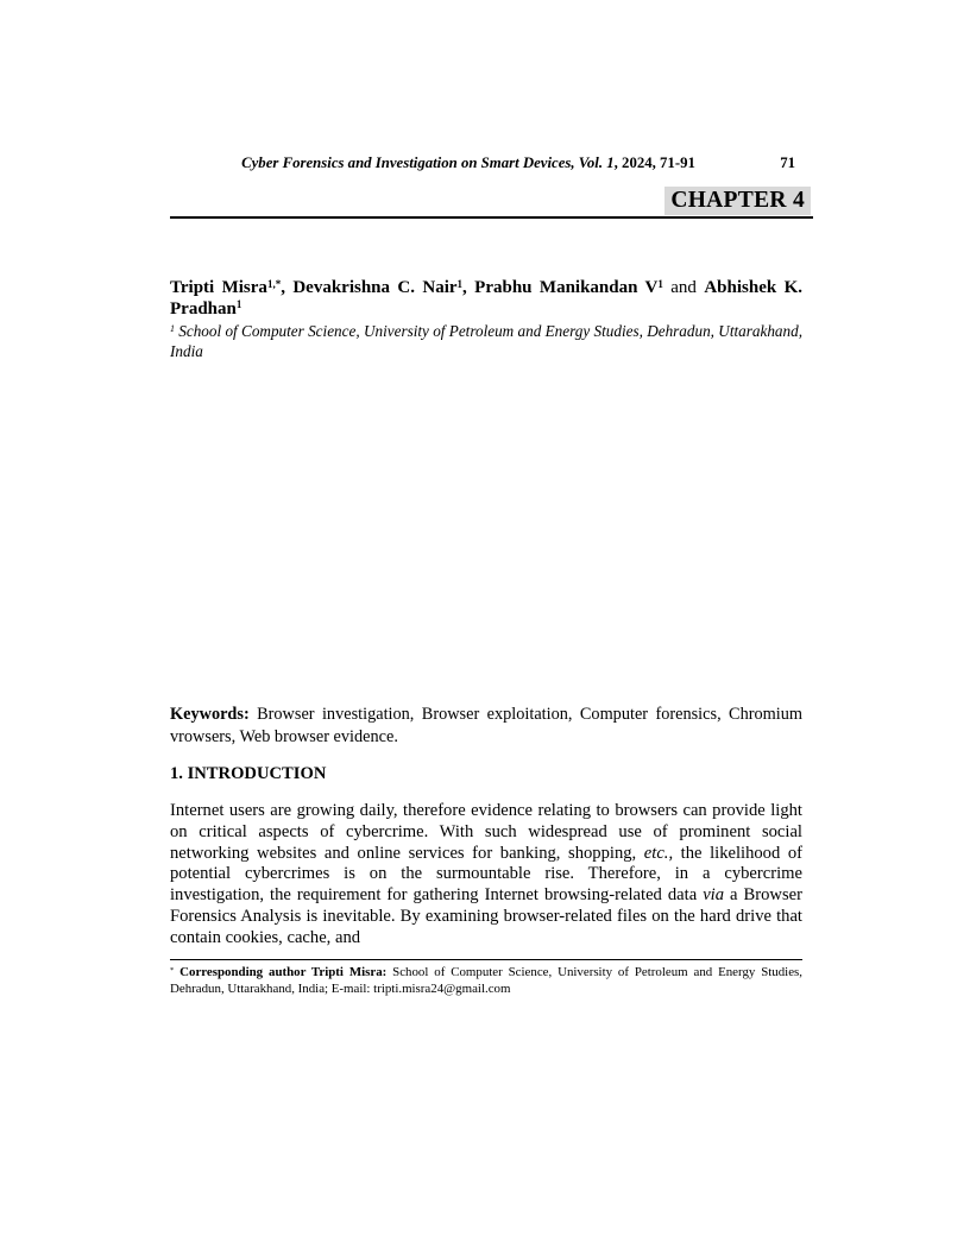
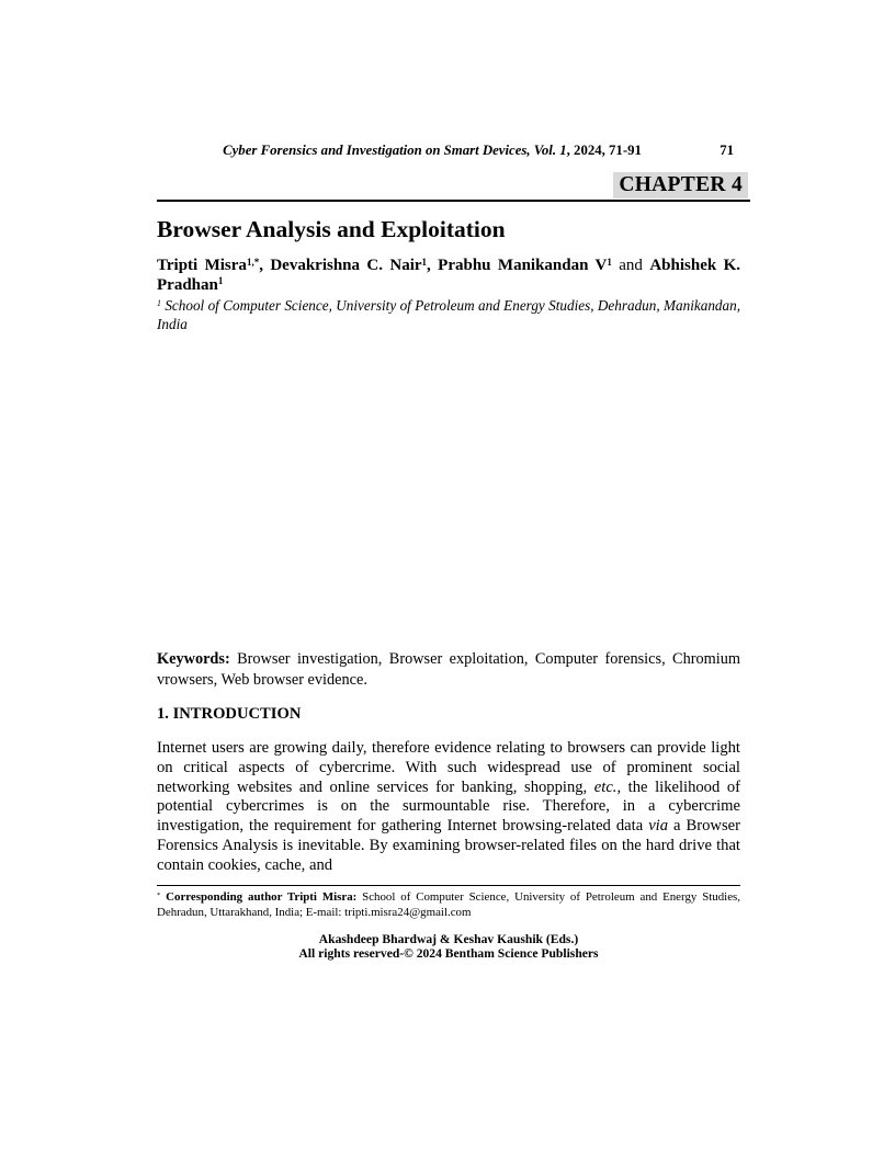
  Cyber Forensics and Investigation on Smart Devices, Vol. 1, 2024, 71-91
  71
  CHAPTER 4
+ Browser Analysis and Exploitation
  Tripti Misra1,*, Devakrishna C. Nair1, Prabhu Manikandan V1 and Abhishek K. Pradhan1
- 1 School of Computer Science, University of Petroleum and Energy Studies, Dehradun, Uttarakhand, India
+ 1 School of Computer Science, University of Petroleum and Energy Studies, Dehradun, Manikandan, India
  Keywords: Browser investigation, Browser exploitation, Computer forensics, Chromium vrowsers, Web browser evidence.
  1. INTRODUCTION
  Internet users are growing daily, therefore evidence relating to browsers can provide light on critical aspects of cybercrime. With such widespread use of prominent social networking websites and online services for banking, shopping, etc., the likelihood of potential cybercrimes is on the surmountable rise. Therefore, in a cybercrime investigation, the requirement for gathering Internet browsing-related data via a Browser Forensics Analysis is inevitable. By examining browser-related files on the hard drive that contain cookies, cache, and
  Corresponding author Tripti Misra: School of Computer Science, University of Petroleum and Energy Studies, Dehradun, Uttarakhand, India; E-mail: tripti.misra24@gmail.com
+ Akashdeep Bhardwaj & Keshav Kaushik (Eds.)
+ All rights reserved-© 2024 Bentham Science Publishers
